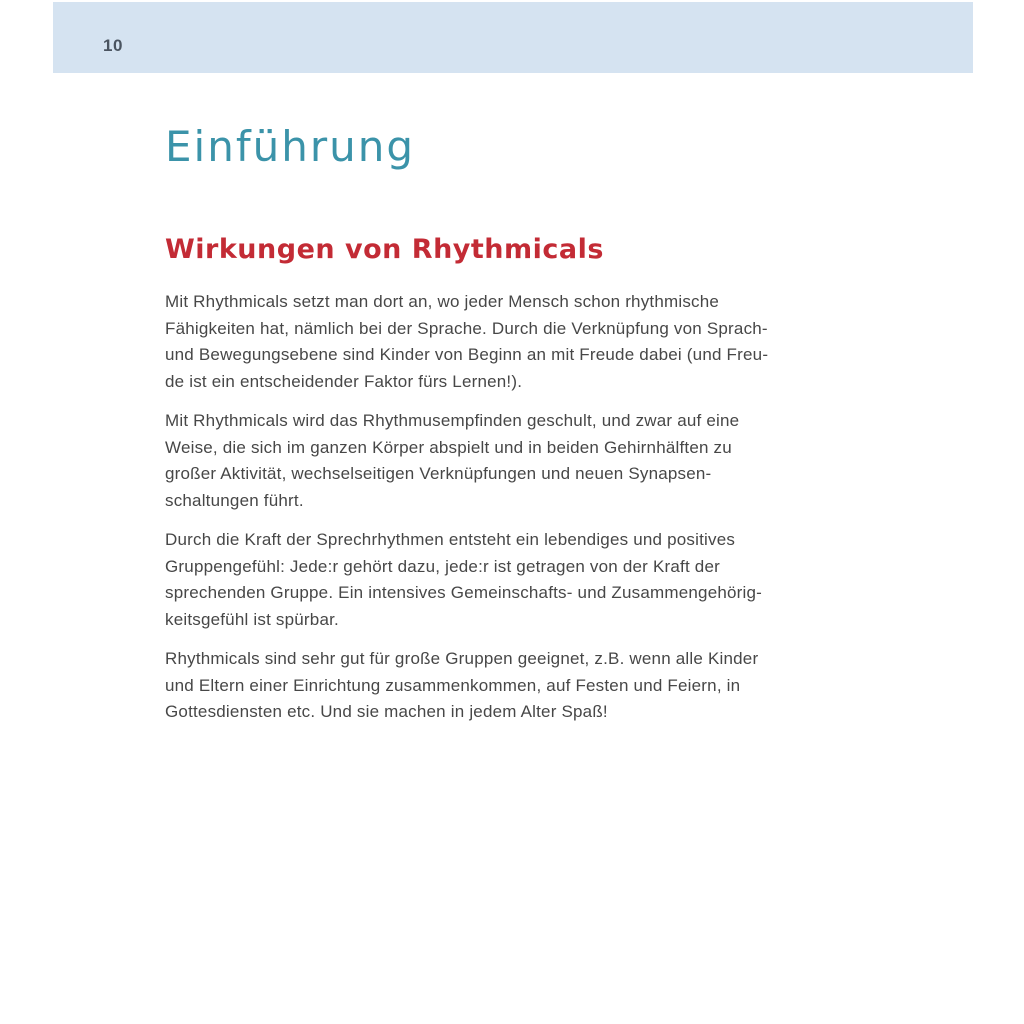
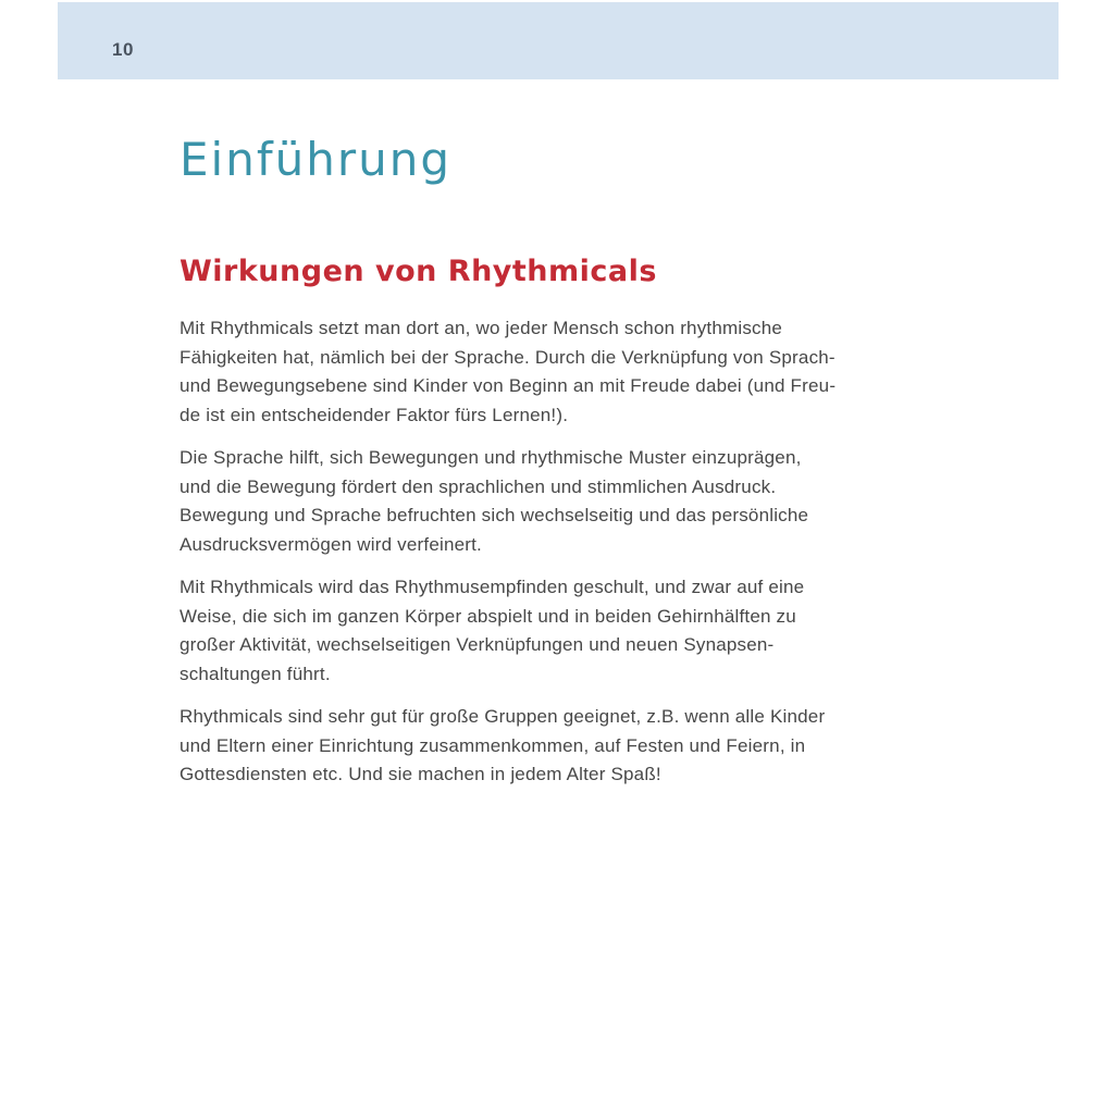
  10
  Einführung
  Wirkungen von Rhythmicals
  Mit Rhythmicals setzt man dort an, wo jeder Mensch schon rhythmische
  Fähigkeiten hat, nämlich bei der Sprache. Durch die Verknüpfung von Sprach-
  und Bewegungsebene sind Kinder von Beginn an mit Freude dabei (und Freu-
  de ist ein entscheidender Faktor fürs Lernen!).
+ Die Sprache hilft, sich Bewegungen und rhythmische Muster einzuprägen,
+ und die Bewegung fördert den sprachlichen und stimmlichen Ausdruck.
+ Bewegung und Sprache befruchten sich wechselseitig und das persönliche
+ Ausdrucksvermögen wird verfeinert.
  Mit Rhythmicals wird das Rhythmusempfinden geschult, und zwar auf eine
  Weise, die sich im ganzen Körper abspielt und in beiden Gehirnhälften zu
  großer Aktivität, wechselseitigen Verknüpfungen und neuen Synapsen-
  schaltungen führt.
- Durch die Kraft der Sprechrhythmen entsteht ein lebendiges und positives
- Gruppengefühl: Jede:r gehört dazu, jede:r ist getragen von der Kraft der
- sprechenden Gruppe. Ein intensives Gemeinschafts- und Zusammengehörig-
- keitsgefühl ist spürbar.
  Rhythmicals sind sehr gut für große Gruppen geeignet, z.B. wenn alle Kinder
  und Eltern einer Einrichtung zusammenkommen, auf Festen und Feiern, in
  Gottesdiensten etc. Und sie machen in jedem Alter Spaß!
